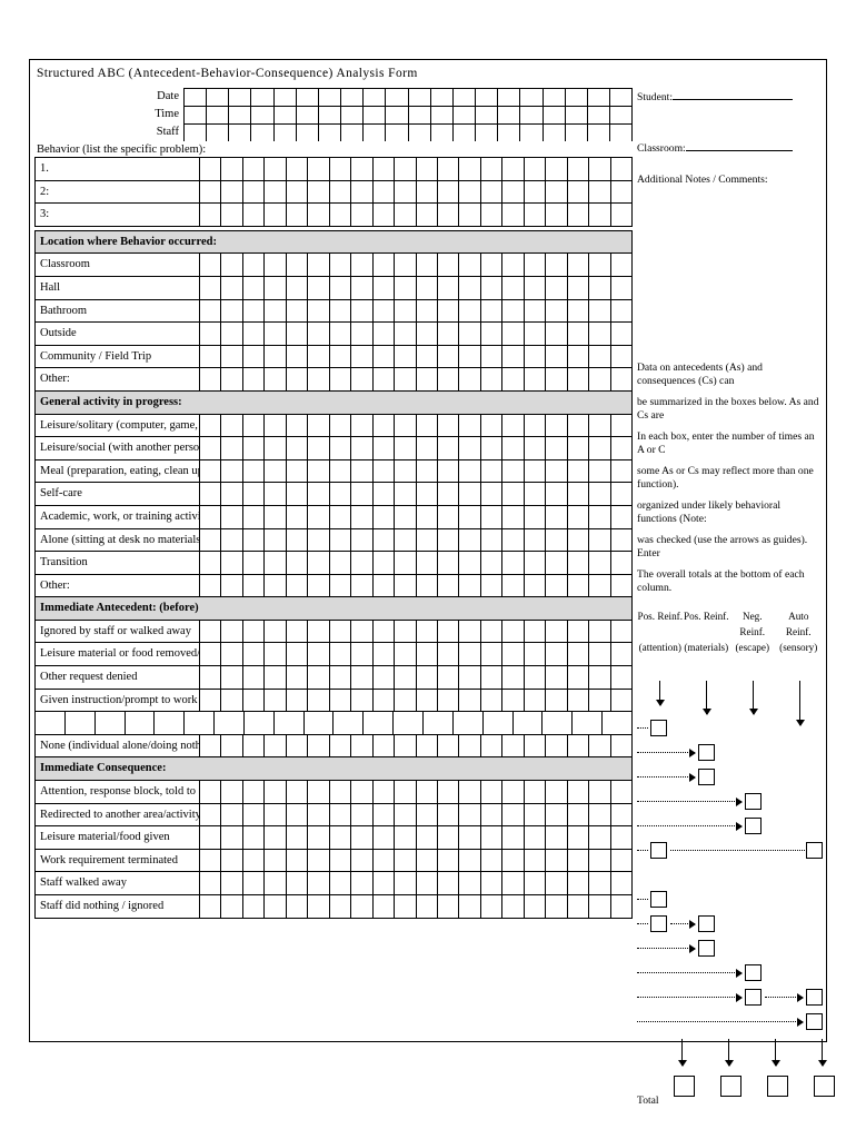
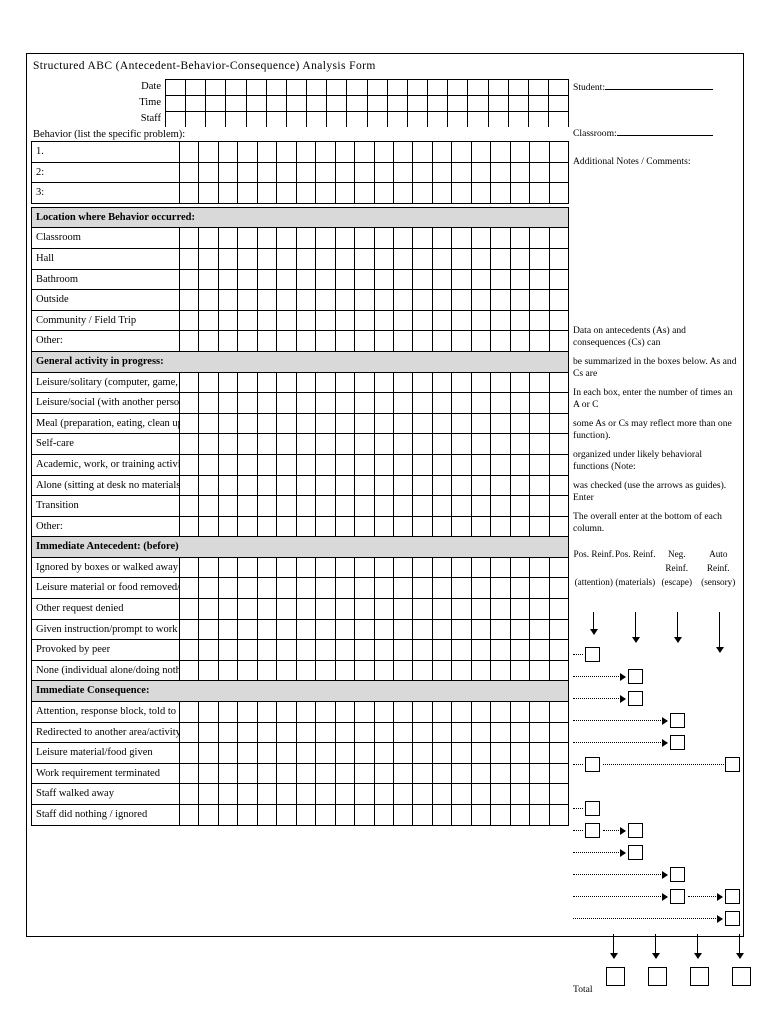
  Structured ABC (Antecedent-Behavior-Consequence) Analysis Form
  Date
  Time
  Staff
  Behavior (list the specific problem):
  1.
  2:
  3:
  Location where Behavior occurred:
  Classroom
  Hall
  Bathroom
  Outside
  Community / Field Trip
  Other:
  General activity in progress:
  Leisure/solitary (computer, game,
  Leisure/social (with another perso
  Meal (preparation, eating, clean u
  Self-care
  Academic, work, or training activ
  Alone (sitting at desk no materials
  Transition
  Other:
  Immediate Antecedent: (before)
- Ignored by staff or walked away
+ Ignored by boxes or walked away
  Leisure material or food removed/
  Other request denied
  Given instruction/prompt to work
+ Provoked by peer
  None (individual alone/doing noth
  Immediate Consequence:
  Attention, response block, told to
  Redirected to another area/activity
  Leisure material/food given
  Work requirement terminated
  Staff walked away
  Staff did nothing / ignored
  Student:
  Classroom:
  Additional Notes / Comments:
  Data on antecedents (As) and consequences (Cs) can
  be summarized in the boxes below. As and Cs are
  In each box, enter the number of times an A or C
  some As or Cs may reflect more than one function).
  organized under likely behavioral functions (Note:
  was checked (use the arrows as guides). Enter
- The overall totals at the bottom of each column.
+ The overall enter at the bottom of each column.
  Pos. Reinf.
  Pos. Reinf.
  Neg. Reinf.
  Auto Reinf.
  (attention)
  (materials)
  (escape)
  (sensory)
  Total
